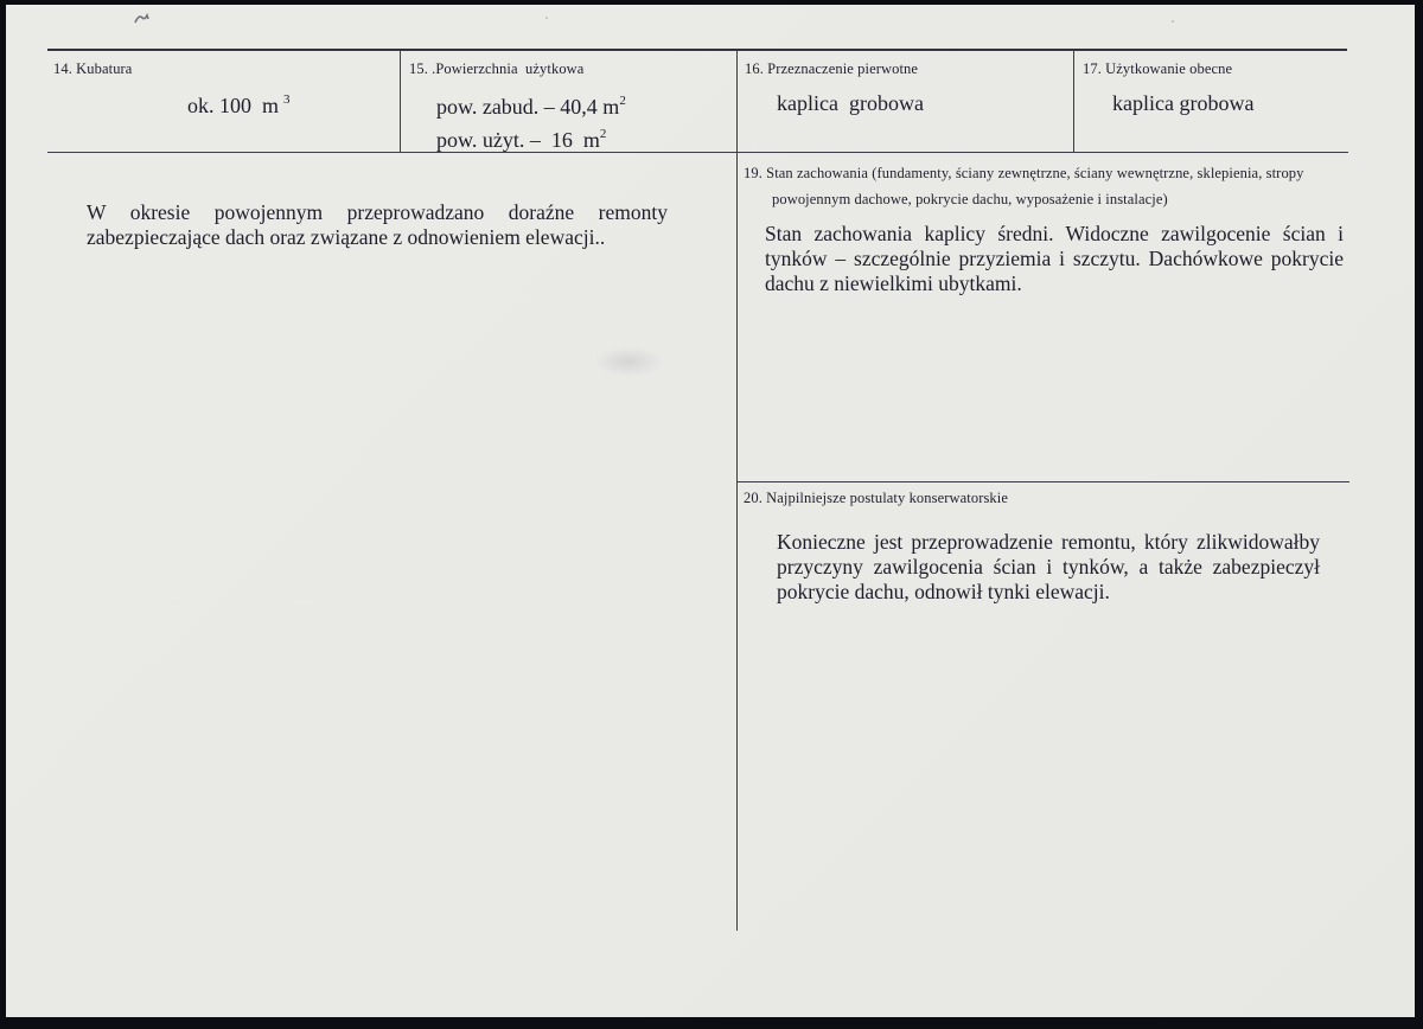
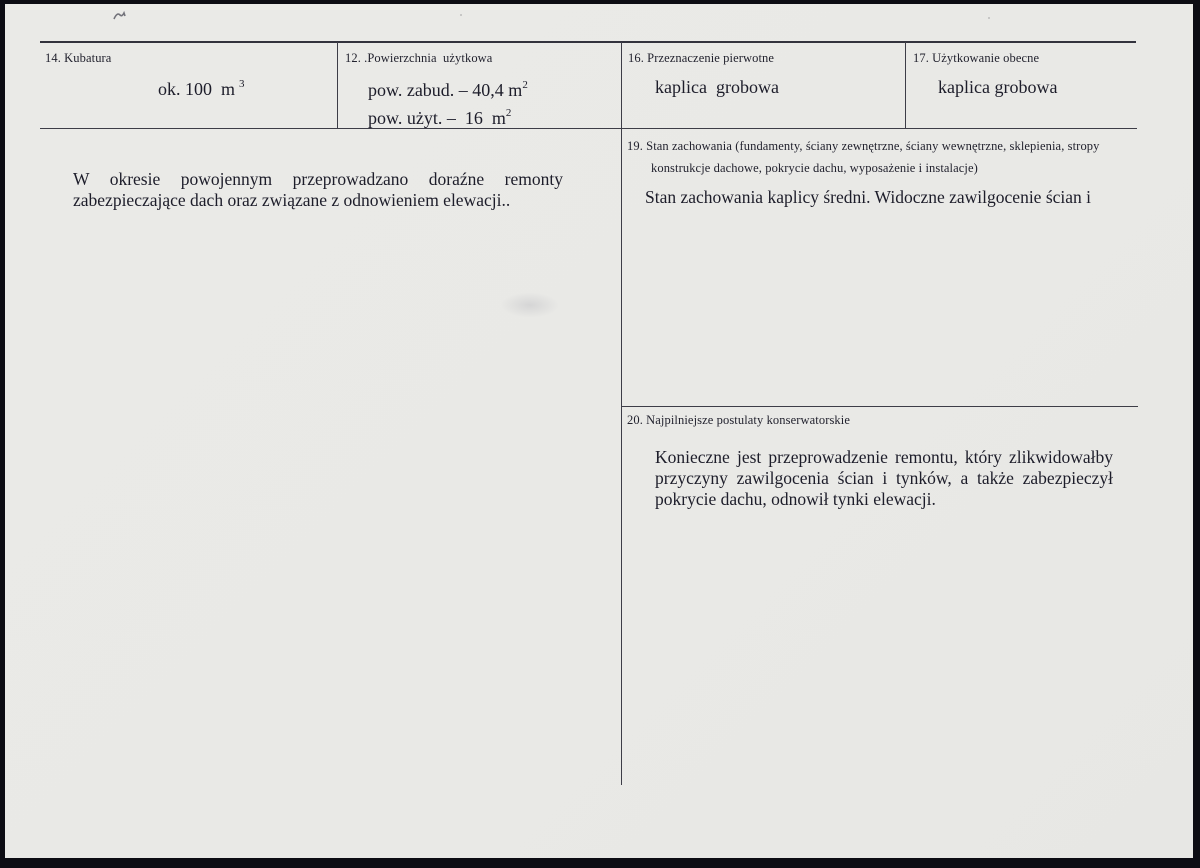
  14. Kubatura
  ok. 100 m 3
- 15. .Powierzchnia użytkowa
+ 12. .Powierzchnia użytkowa
  pow. zabud. – 40,4 m2
  pow. użyt. – 16 m2
  16. Przeznaczenie pierwotne
  kaplica grobowa
  17. Użytkowanie obecne
  kaplica grobowa
  W okresie powojennym przeprowadzano doraźne remonty
  zabezpieczające dach oraz związane z odnowieniem elewacji..
  19. Stan zachowania (fundamenty, ściany zewnętrzne, ściany wewnętrzne, sklepienia, stropy
- powojennym dachowe, pokrycie dachu, wyposażenie i instalacje)
+ konstrukcje dachowe, pokrycie dachu, wyposażenie i instalacje)
  Stan zachowania kaplicy średni. Widoczne zawilgocenie ścian i
- tynków – szczególnie przyziemia i szczytu. Dachówkowe pokrycie
- dachu z niewielkimi ubytkami.
  20. Najpilniejsze postulaty konserwatorskie
  Konieczne jest przeprowadzenie remontu, który zlikwidowałby
  przyczyny zawilgocenia ścian i tynków, a także zabezpieczył
  pokrycie dachu, odnowił tynki elewacji.
